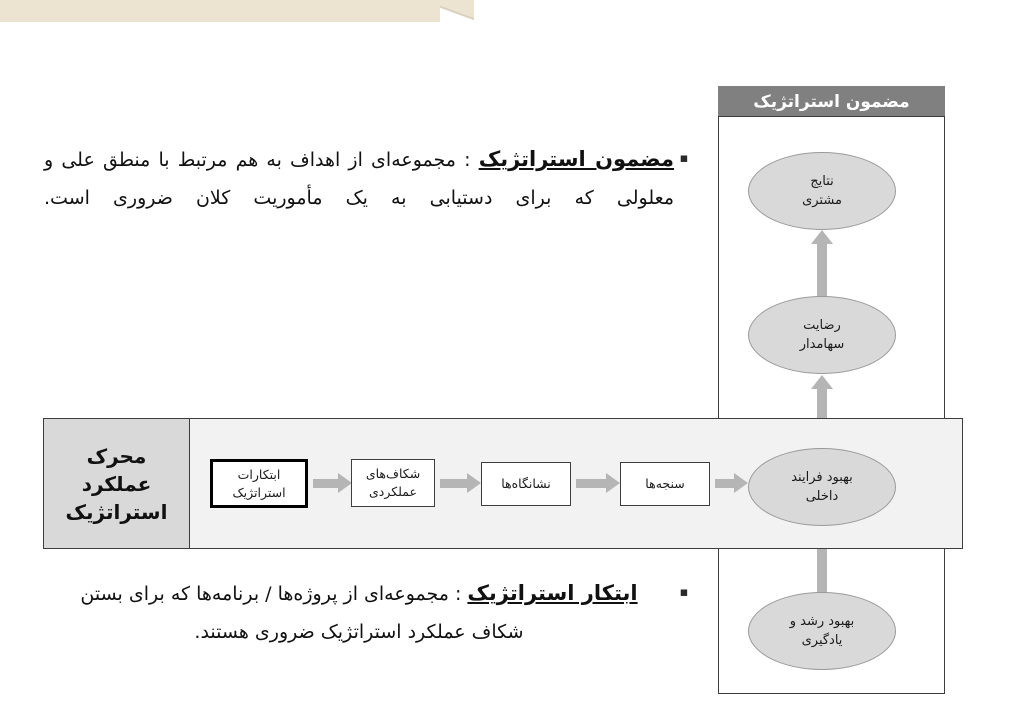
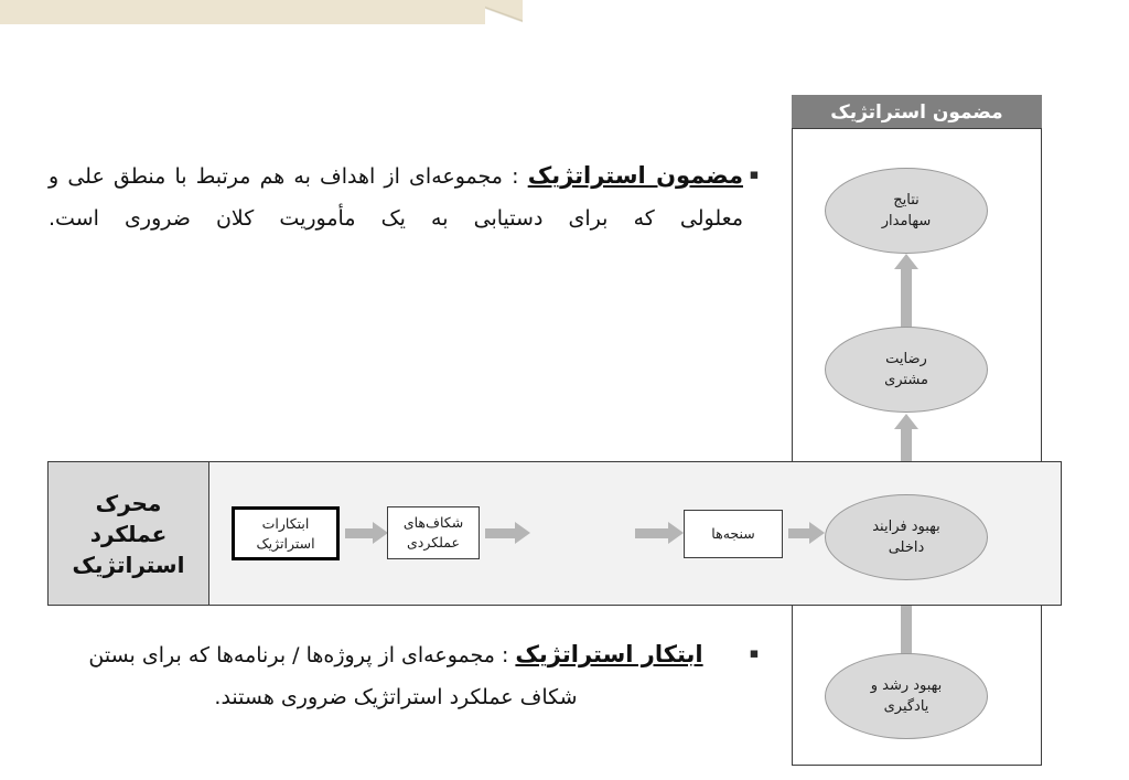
  مضمون استراتژیک
  نتایج
- مشتری
+ سهامدار
  رضایت
- سهامدار
+ مشتری
  بهبود فرایند
  داخلی
  بهبود رشد و
  یادگیری
  محرک
  عملکرد
  استراتژیک
  ابتکارات
  استراتژیک
  شکاف‌های
  عملکردی
- نشانگاه‌ها
  سنجه‌ها
  ▪
  مضمون استراتژیک : مجموعه‌ای از اهداف به هم مرتبط با منطق علی و معلولی که برای دستیابی به یک مأموریت کلان ضروری است.
  ▪
  ابتکار استراتژیک : مجموعه‌ای از پروژه‌ها / برنامهها که برای بستن
  شکاف عملکرد استراتژیک ضروری هستند.
